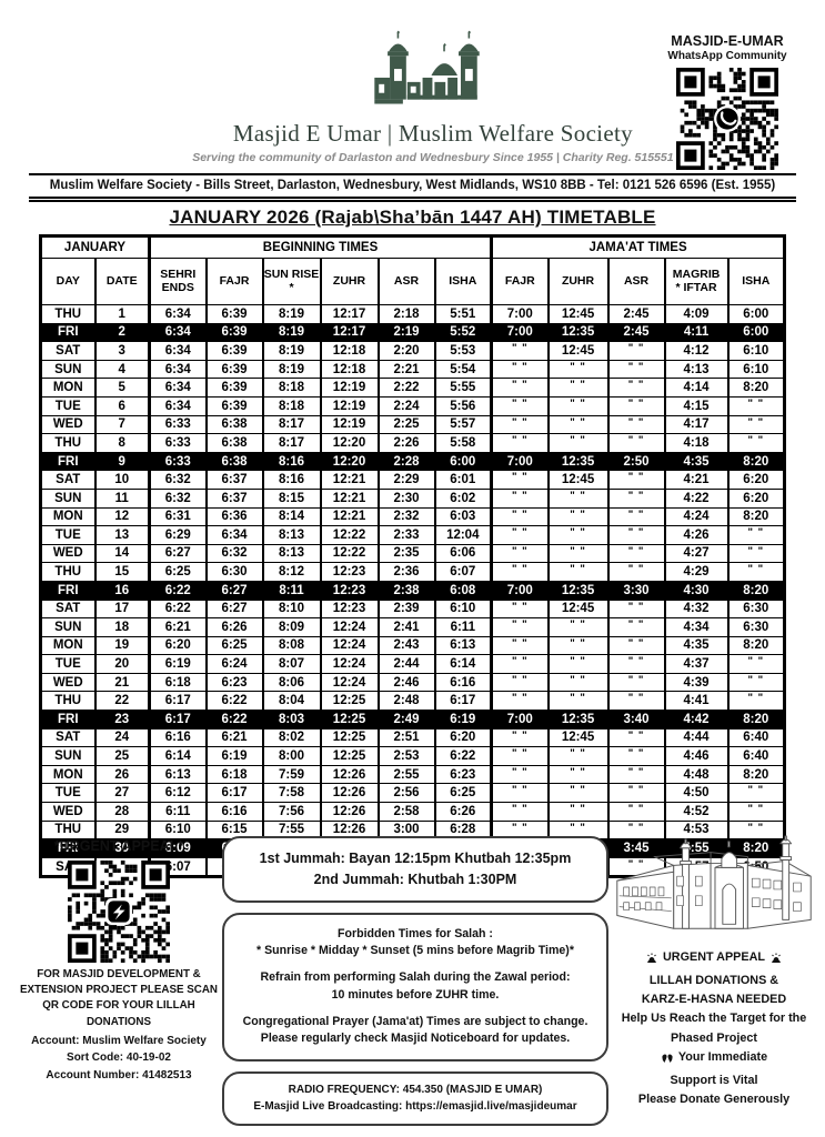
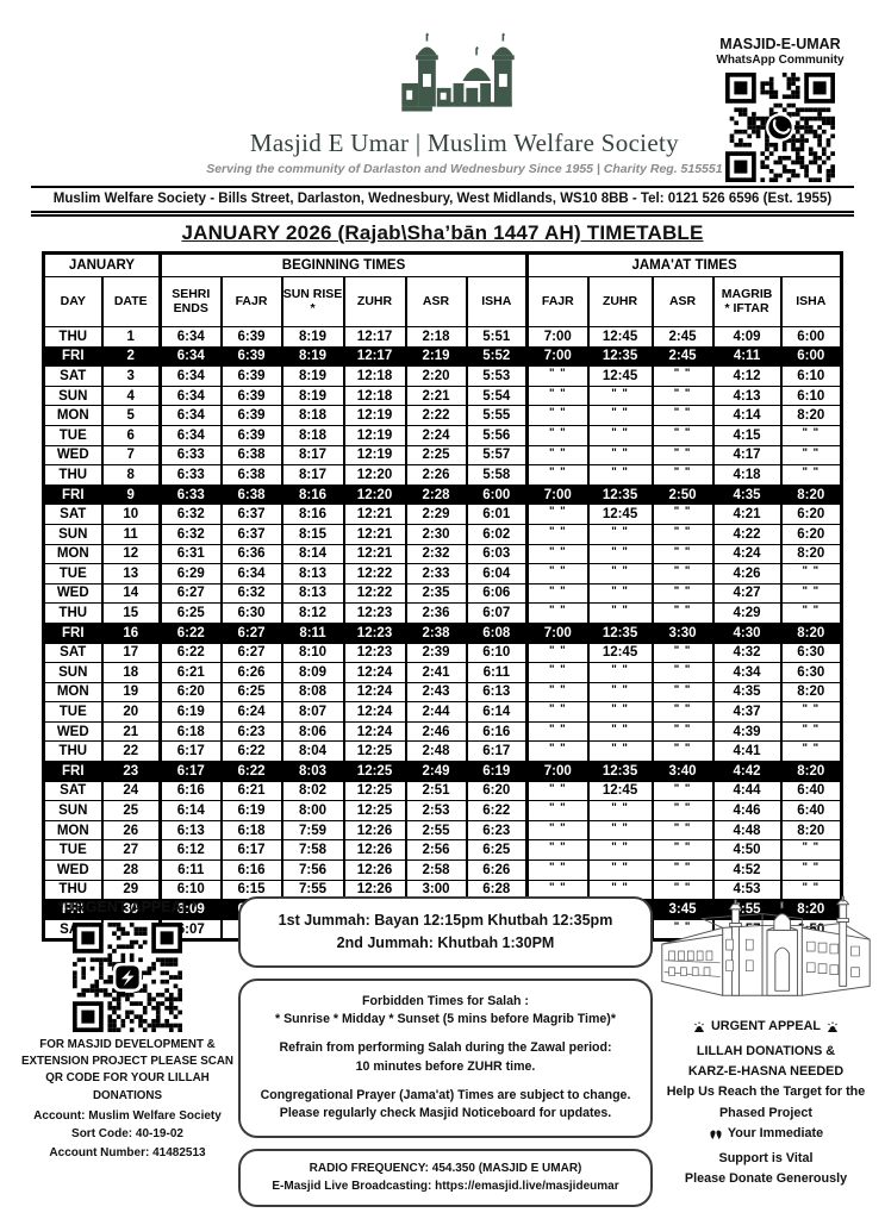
  Masjid E Umar | Muslim Welfare Society
  Serving the community of Darlaston and Wednesbury Since 1955 | Charity Reg. 515551
  MASJID-E-UMAR
  WhatsApp Community
  Muslim Welfare Society - Bills Street, Darlaston, Wednesbury, West Midlands, WS10 8BB - Tel: 0121 526 6596 (Est. 1955)
  JANUARY 2026 (Rajab\Sha’bān 1447 AH) TIMETABLE
  JANUARY	BEGINNING TIMES	JAMA'AT TIMES
  DAY	DATE	SEHRI ENDS	FAJR	SUN RISE *	ZUHR	ASR	ISHA	FAJR	ZUHR	ASR	MAGRIB * IFTAR	ISHA
  THU	1	6:34	6:39	8:19	12:17	2:18	5:51	7:00	12:45	2:45	4:09	6:00
  FRI	2	6:34	6:39	8:19	12:17	2:19	5:52	7:00	12:35	2:45	4:11	6:00
  SAT	3	6:34	6:39	8:19	12:18	2:20	5:53	" "	12:45	" "	4:12	6:10
  SUN	4	6:34	6:39	8:19	12:18	2:21	5:54	" "	" "	" "	4:13	6:10
  MON	5	6:34	6:39	8:18	12:19	2:22	5:55	" "	" "	" "	4:14	8:20
  TUE	6	6:34	6:39	8:18	12:19	2:24	5:56	" "	" "	" "	4:15	" "
  WED	7	6:33	6:38	8:17	12:19	2:25	5:57	" "	" "	" "	4:17	" "
  THU	8	6:33	6:38	8:17	12:20	2:26	5:58	" "	" "	" "	4:18	" "
  FRI	9	6:33	6:38	8:16	12:20	2:28	6:00	7:00	12:35	2:50	4:35	8:20
  SAT	10	6:32	6:37	8:16	12:21	2:29	6:01	" "	12:45	" "	4:21	6:20
  SUN	11	6:32	6:37	8:15	12:21	2:30	6:02	" "	" "	" "	4:22	6:20
  MON	12	6:31	6:36	8:14	12:21	2:32	6:03	" "	" "	" "	4:24	8:20
- TUE	13	6:29	6:34	8:13	12:22	2:33	12:04	" "	" "	" "	4:26	" "
+ TUE	13	6:29	6:34	8:13	12:22	2:33	6:04	" "	" "	" "	4:26	" "
  WED	14	6:27	6:32	8:13	12:22	2:35	6:06	" "	" "	" "	4:27	" "
  THU	15	6:25	6:30	8:12	12:23	2:36	6:07	" "	" "	" "	4:29	" "
  FRI	16	6:22	6:27	8:11	12:23	2:38	6:08	7:00	12:35	3:30	4:30	8:20
  SAT	17	6:22	6:27	8:10	12:23	2:39	6:10	" "	12:45	" "	4:32	6:30
  SUN	18	6:21	6:26	8:09	12:24	2:41	6:11	" "	" "	" "	4:34	6:30
  MON	19	6:20	6:25	8:08	12:24	2:43	6:13	" "	" "	" "	4:35	8:20
  TUE	20	6:19	6:24	8:07	12:24	2:44	6:14	" "	" "	" "	4:37	" "
  WED	21	6:18	6:23	8:06	12:24	2:46	6:16	" "	" "	" "	4:39	" "
  THU	22	6:17	6:22	8:04	12:25	2:48	6:17	" "	" "	" "	4:41	" "
  FRI	23	6:17	6:22	8:03	12:25	2:49	6:19	7:00	12:35	3:40	4:42	8:20
  SAT	24	6:16	6:21	8:02	12:25	2:51	6:20	" "	12:45	" "	4:44	6:40
  SUN	25	6:14	6:19	8:00	12:25	2:53	6:22	" "	" "	" "	4:46	6:40
  MON	26	6:13	6:18	7:59	12:26	2:55	6:23	" "	" "	" "	4:48	8:20
  TUE	27	6:12	6:17	7:58	12:26	2:56	6:25	" "	" "	" "	4:50	" "
  WED	28	6:11	6:16	7:56	12:26	2:58	6:26	" "	" "	" "	4:52	" "
  THU	29	6:10	6:15	7:55	12:26	3:00	6:28	" "	" "	" "	4:53	" "
  *URGENT APPEAL*
  FOR MASJID DEVELOPMENT & EXTENSION PROJECT PLEASE SCAN QR CODE FOR YOUR LILLAH DONATIONS
  Account: Muslim Welfare Society
  Sort Code: 40-19-02
  Account Number: 41482513
  1st Jummah: Bayan 12:15pm Khutbah 12:35pm
  2nd Jummah: Khutbah 1:30PM
  Forbidden Times for Salah :
  * Sunrise * Midday * Sunset (5 mins before Magrib Time)*
  Refrain from performing Salah during the Zawal period:
  10 minutes before ZUHR time.
  Congregational Prayer (Jama'at) Times are subject to change.
  Please regularly check Masjid Noticeboard for updates.
  RADIO FREQUENCY: 454.350 (MASJID E UMAR)
  E-Masjid Live Broadcasting: https://emasjid.live/masjideumar
  URGENT APPEAL
  LILLAH DONATIONS &
  KARZ-E-HASNA NEEDED
  Help Us Reach the Target for the
  Phased Project
  Your Immediate
  Support is Vital
  Please Donate Generously
